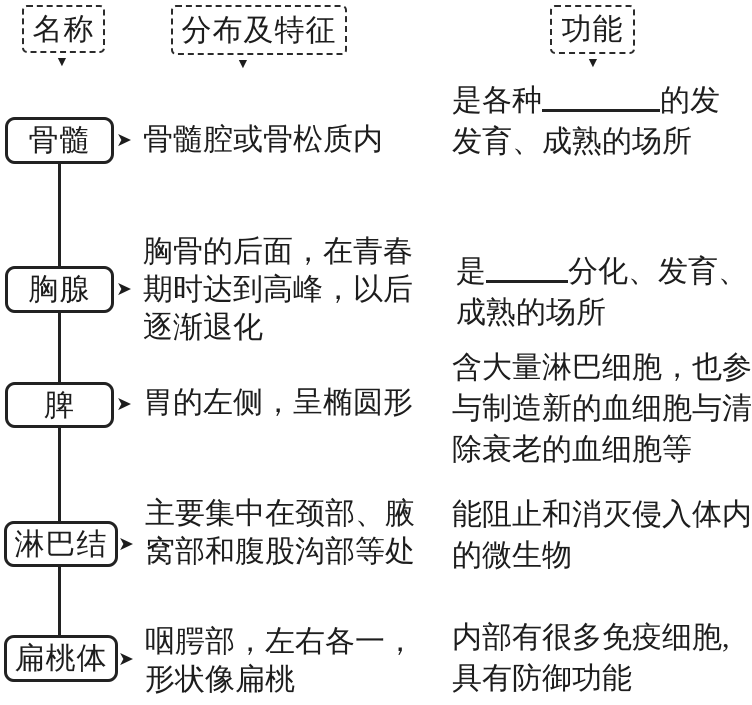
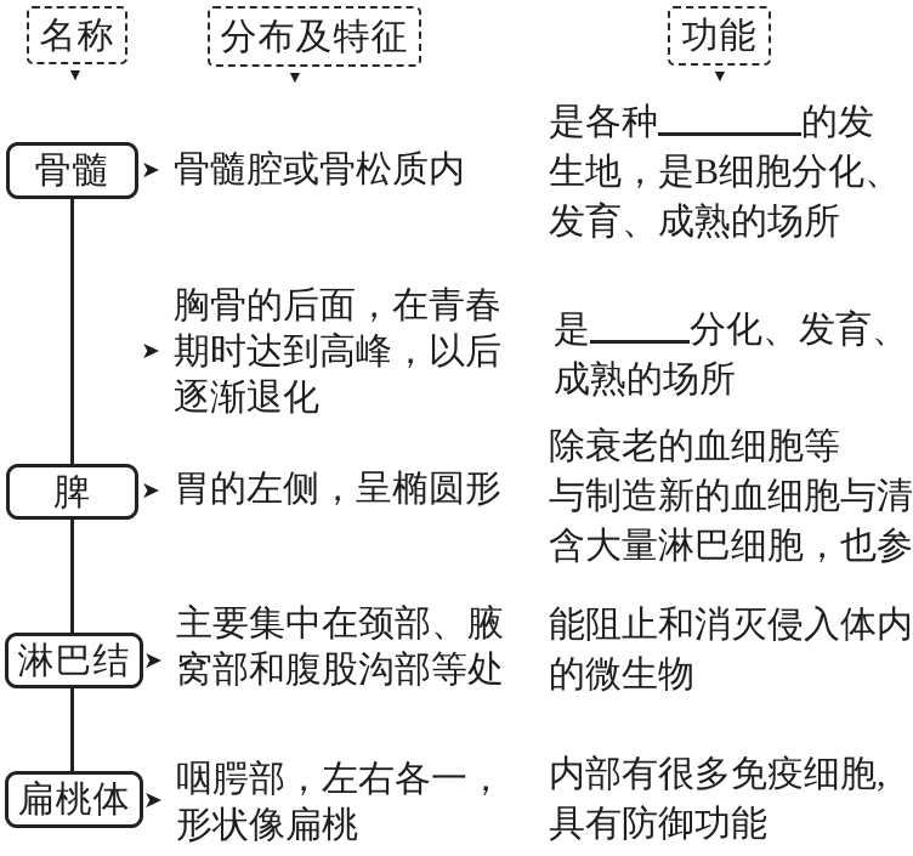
  名称
  分布及特征
  功能
  ▼
  ▼
  ▼
  骨髓
- 胸腺
  脾
  淋巴结
  扁桃体
  ➤
  ➤
  ➤
  ➤
  ➤
  骨髓腔或骨松质内
  胸骨的后面，在青春
  期时达到高峰，以后
  逐渐退化
  胃的左侧，呈椭圆形
  主要集中在颈部、腋
  窝部和腹股沟部等处
  咽腭部，左右各一，
  形状像扁桃
  是各种 的发
+ 生地，是B细胞分化、
  发育、成熟的场所
  是 分化、发育、
  成熟的场所
- 含大量淋巴细胞，也参
+ 除衰老的血细胞等
  与制造新的血细胞与清
- 除衰老的血细胞等
+ 含大量淋巴细胞，也参
  能阻止和消灭侵入体内
  的微生物
  内部有很多免疫细胞,
  具有防御功能
